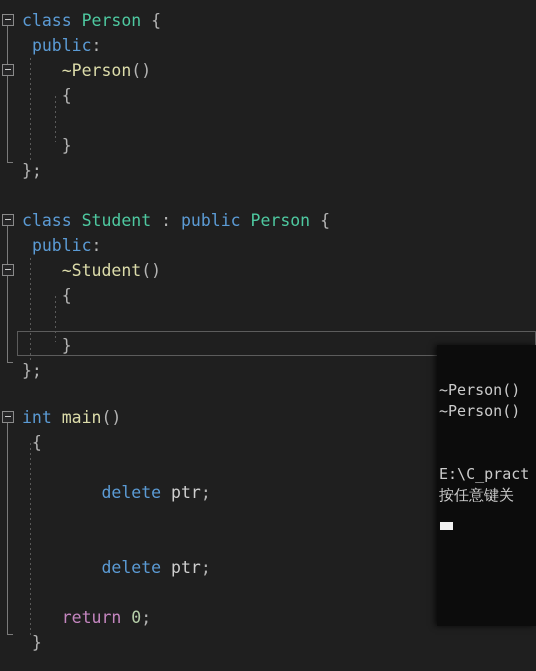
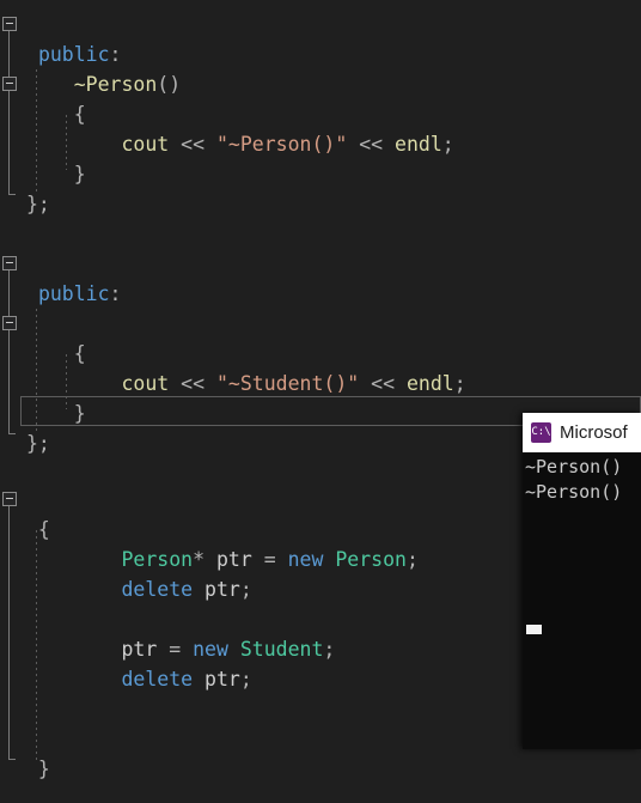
- class Person {
  public:
  ~Person()
  {
+ cout << "~Person()" << endl;
  }
  };
- class Student : public Person {
  public:
- ~Student()
  {
+ cout << "~Student()" << endl;
  }
  };
- int main()
  {
+ Person* ptr = new Person;
  delete ptr;
+ ptr = new Student;
  delete ptr;
- return 0;
  }
+ C:\
+ Microsof
  ~Person()
  ~Person()
- E:\C_pract
- 按任意键关
